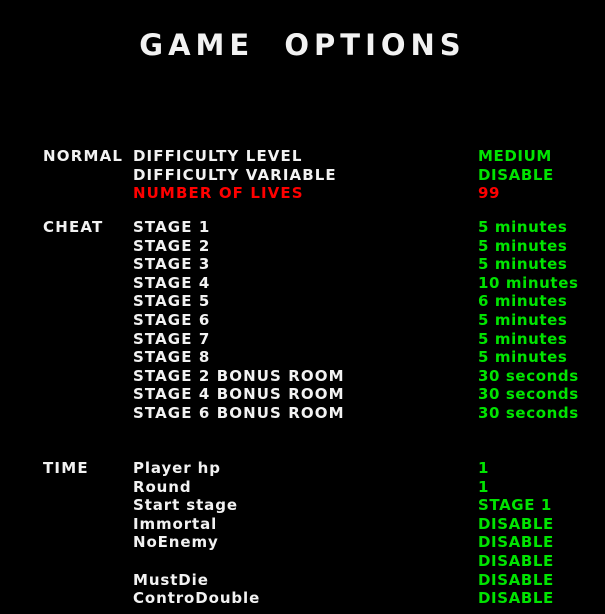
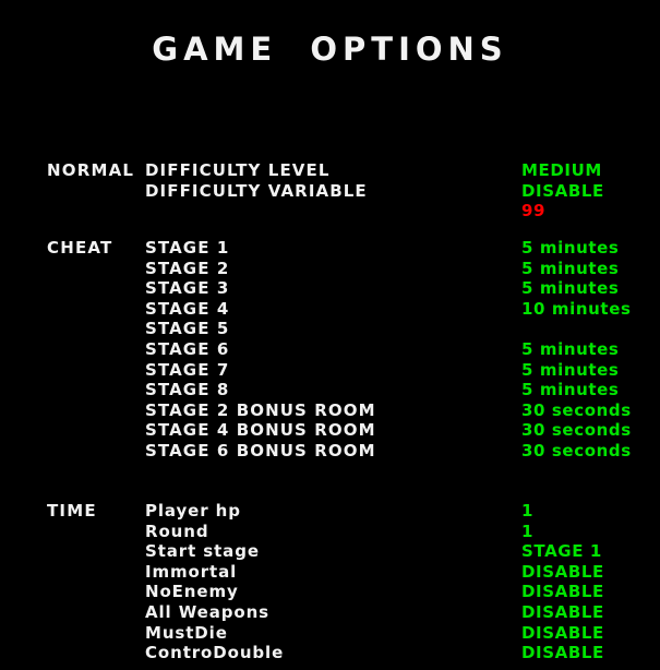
  GAME OPTIONS
  NORMAL
  DIFFICULTY LEVEL
  MEDIUM
  DIFFICULTY VARIABLE
  DISABLE
- NUMBER OF LIVES
  99
  CHEAT
  STAGE 1
  5 minutes
  STAGE 2
  5 minutes
  STAGE 3
  5 minutes
  STAGE 4
  10 minutes
  STAGE 5
- 6 minutes
  STAGE 6
  5 minutes
  STAGE 7
  5 minutes
  STAGE 8
  5 minutes
  STAGE 2 BONUS ROOM
  30 seconds
  STAGE 4 BONUS ROOM
  30 seconds
  STAGE 6 BONUS ROOM
  30 seconds
  TIME
  Player hp
  1
  Round
  1
  Start stage
  STAGE 1
  Immortal
  DISABLE
  NoEnemy
  DISABLE
+ All Weapons
  DISABLE
  MustDie
  DISABLE
  ControDouble
  DISABLE
